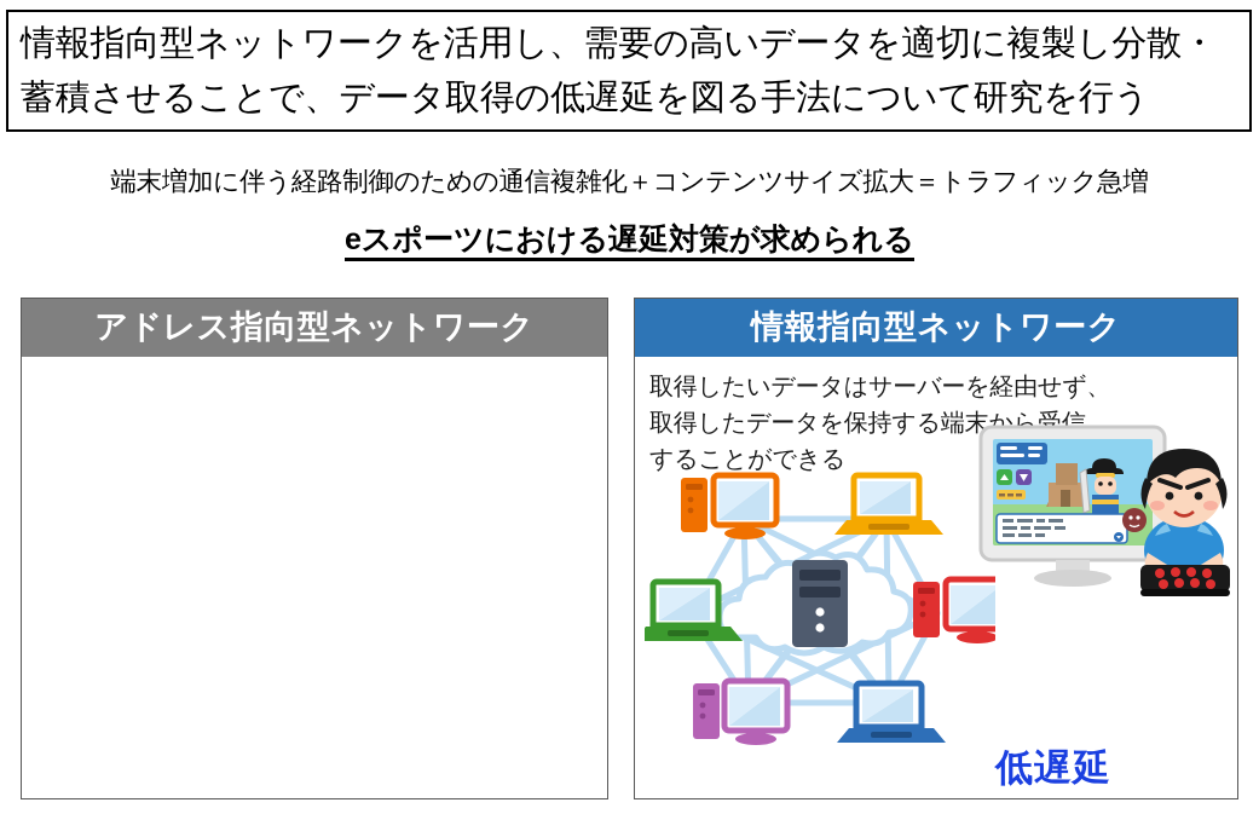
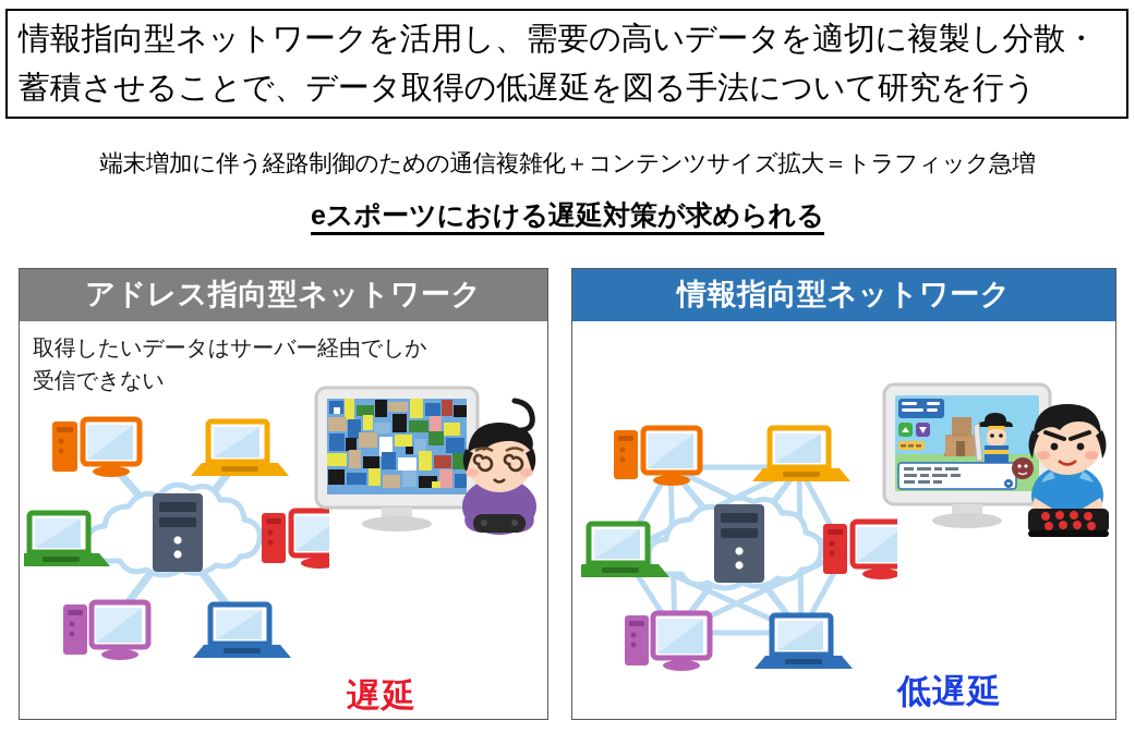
  情報指向型ネットワークを活用し、需要の高いデータを適切に複製し分散・
  蓄積させることで、データ取得の低遅延を図る手法について研究を行う
  端末増加に伴う経路制御のための通信複雑化＋コンテンツサイズ拡大＝トラフィック急増
  eスポーツにおける遅延対策が求められる
  アドレス指向型ネットワーク
+ 取得したいデータはサーバー経由でしか
+ 受信できない
+ 遅延
  情報指向型ネットワーク
- 取得したいデータはサーバーを経由せず、
- 取得したデータを保持する端末から受信
- することができる
  低遅延
